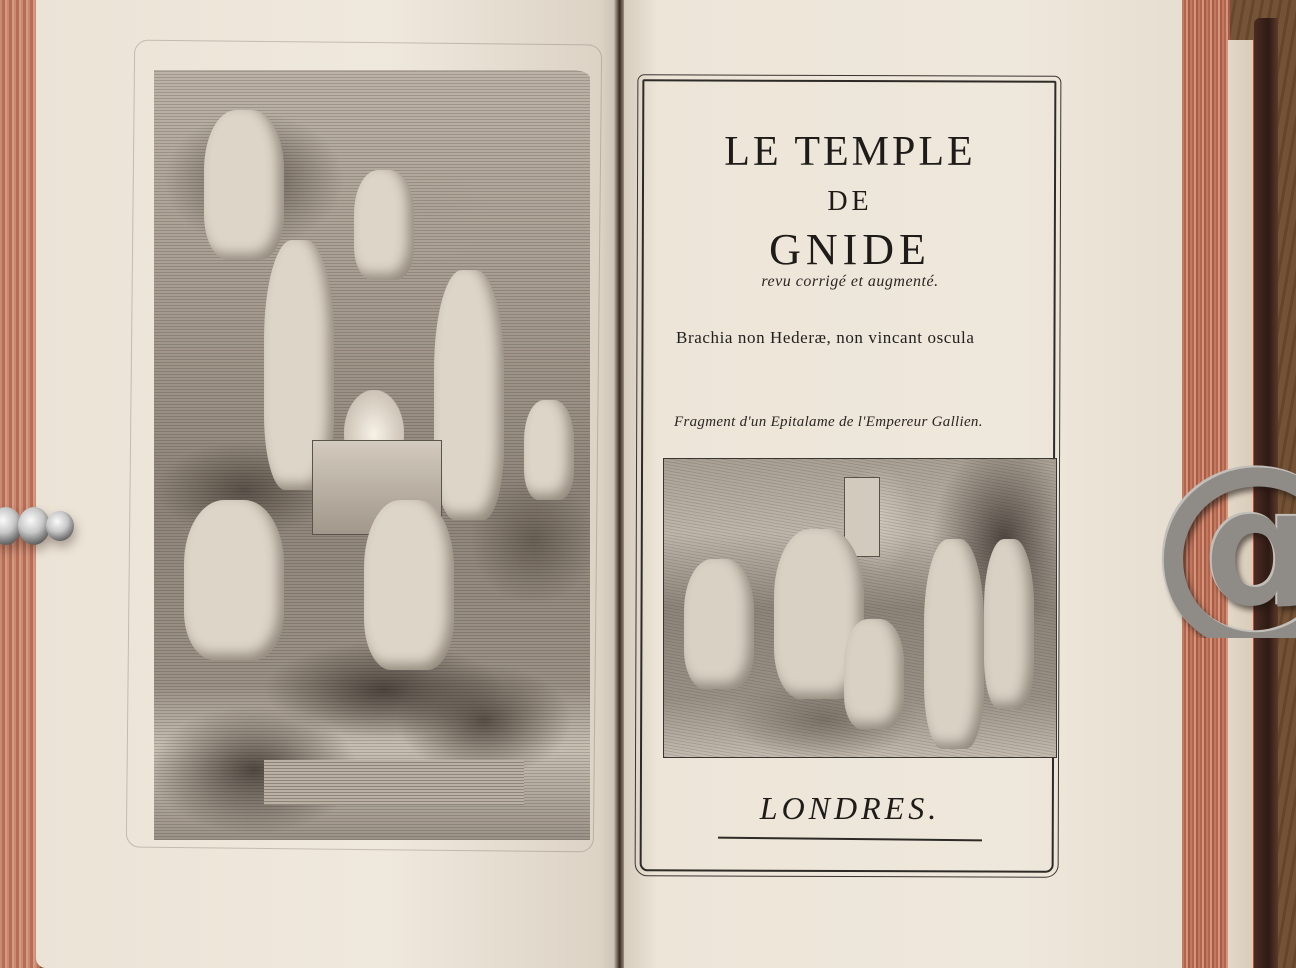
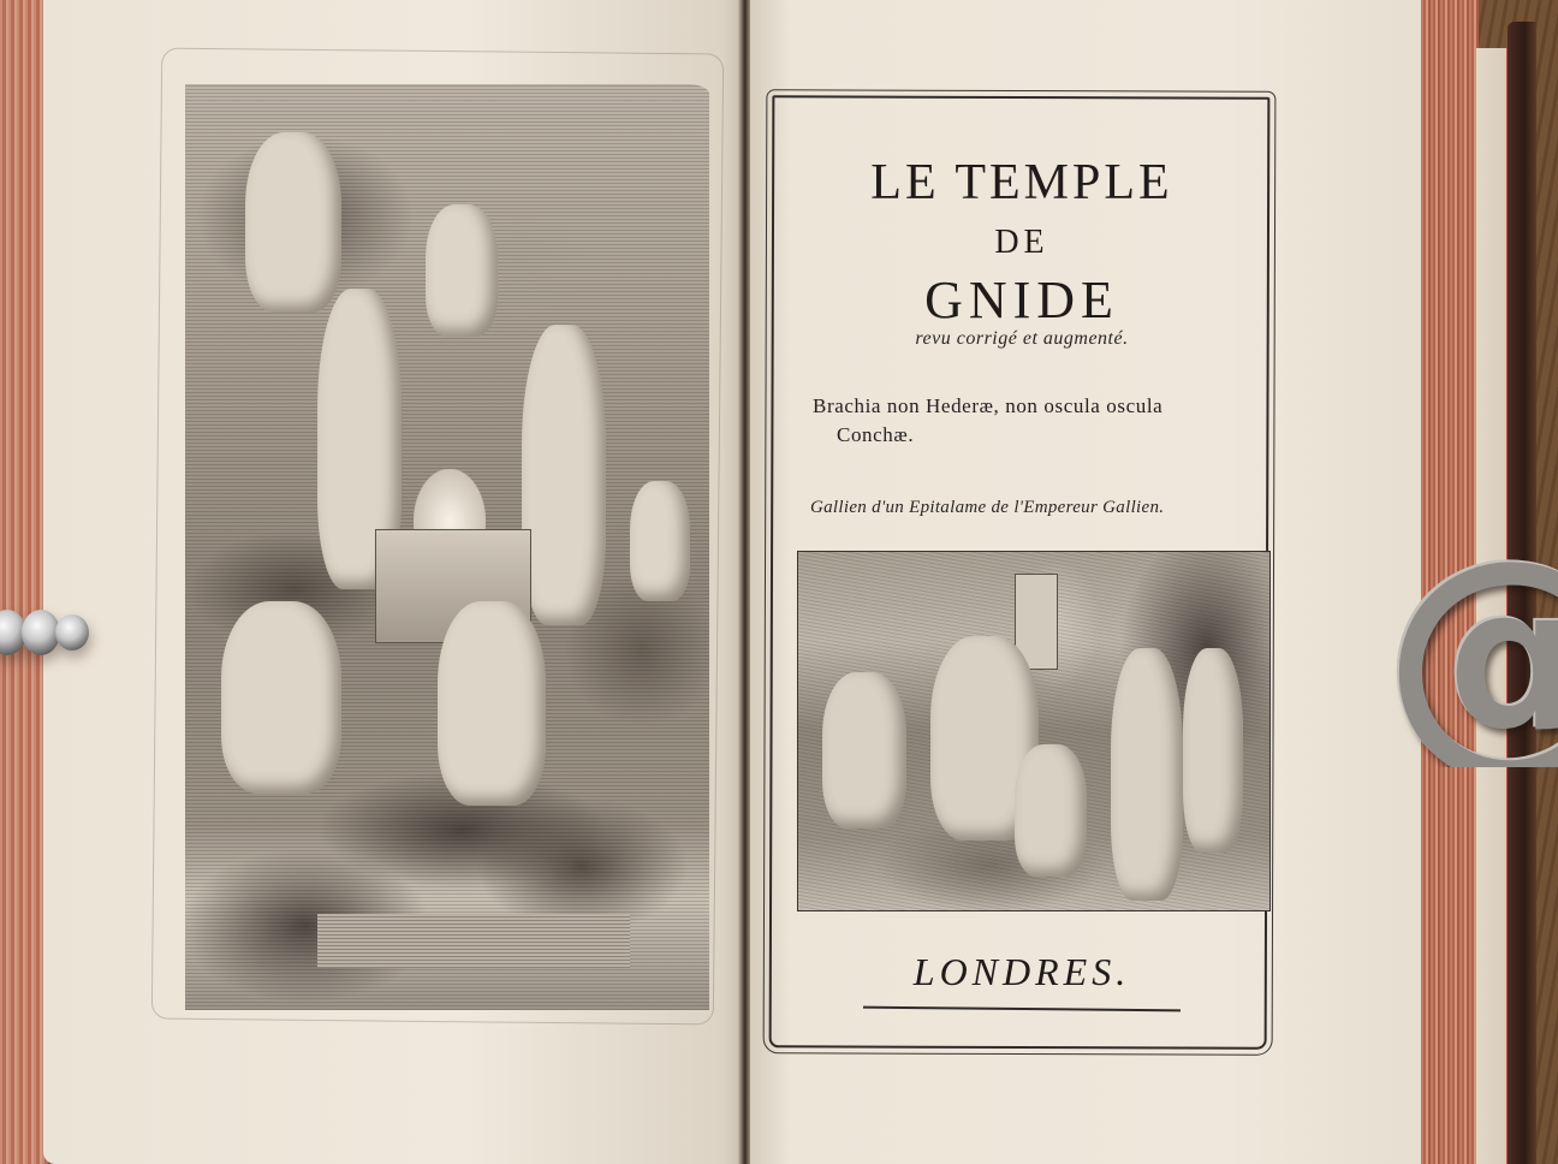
  LE TEMPLE
  DE
  GNIDE
  revu corrigé et augmenté.
- Brachia non Hederæ, non vincant oscula
+ Brachia non Hederæ, non oscula oscula
+ Conchæ.
- Fragment d'un Epitalame de l'Empereur Gallien.
+ Gallien d'un Epitalame de l'Empereur Gallien.
  LONDRES.
  @
